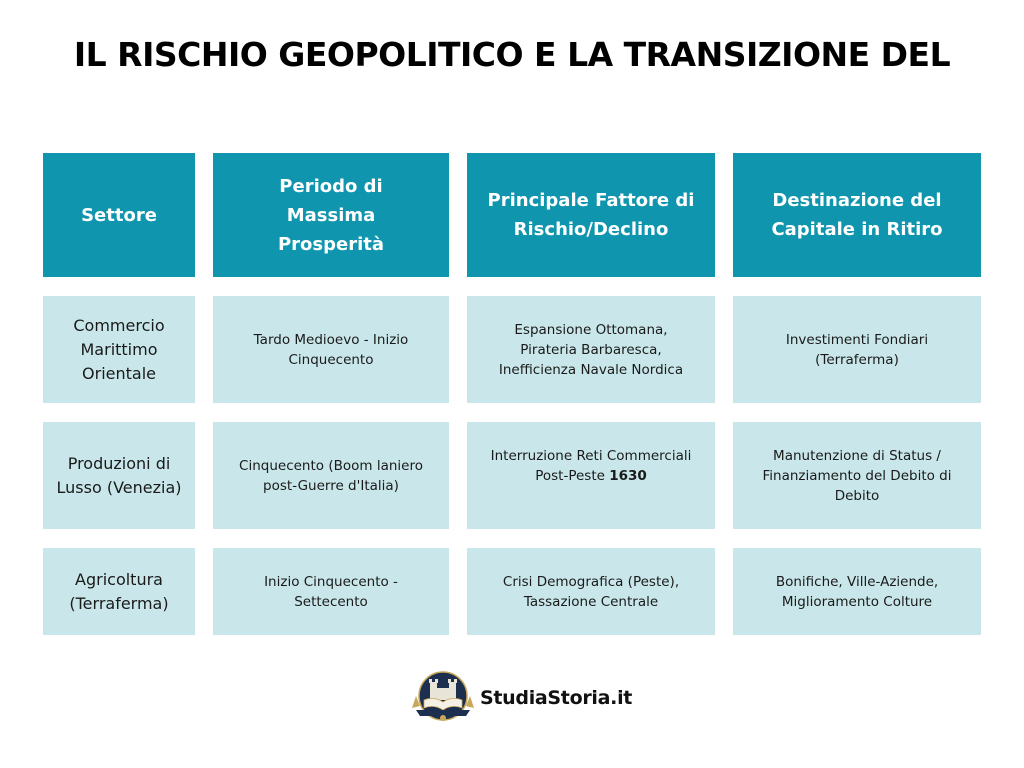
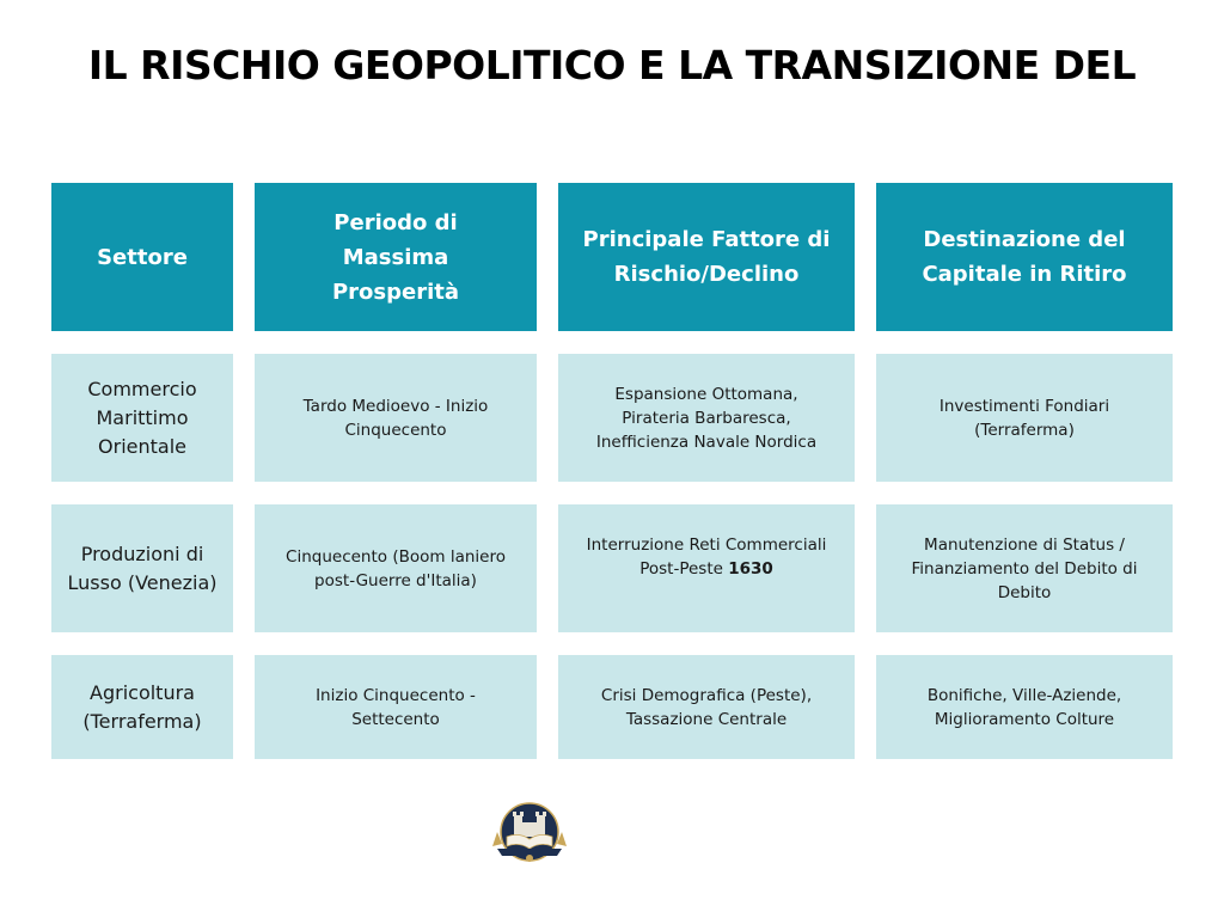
  IL RISCHIO GEOPOLITICO E LA TRANSIZIONE DEL
  Settore
  Periodo di Massima Prosperità
  Principale Fattore di Rischio/Declino
  Destinazione del Capitale in Ritiro
  Commercio Marittimo Orientale
  Tardo Medioevo - Inizio Cinquecento
  Espansione Ottomana, Pirateria Barbaresca, Inefficienza Navale Nordica
  Investimenti Fondiari (Terraferma)
  Produzioni di Lusso (Venezia)
  Cinquecento (Boom laniero post-Guerre d'Italia)
  Interruzione Reti Commerciali Post-Peste 1630
  Manutenzione di Status / Finanziamento del Debito di Debito
  Agricoltura (Terraferma)
  Inizio Cinquecento - Settecento
  Crisi Demografica (Peste), Tassazione Centrale
  Bonifiche, Ville-Aziende, Miglioramento Colture
- StudiaStoria.it
